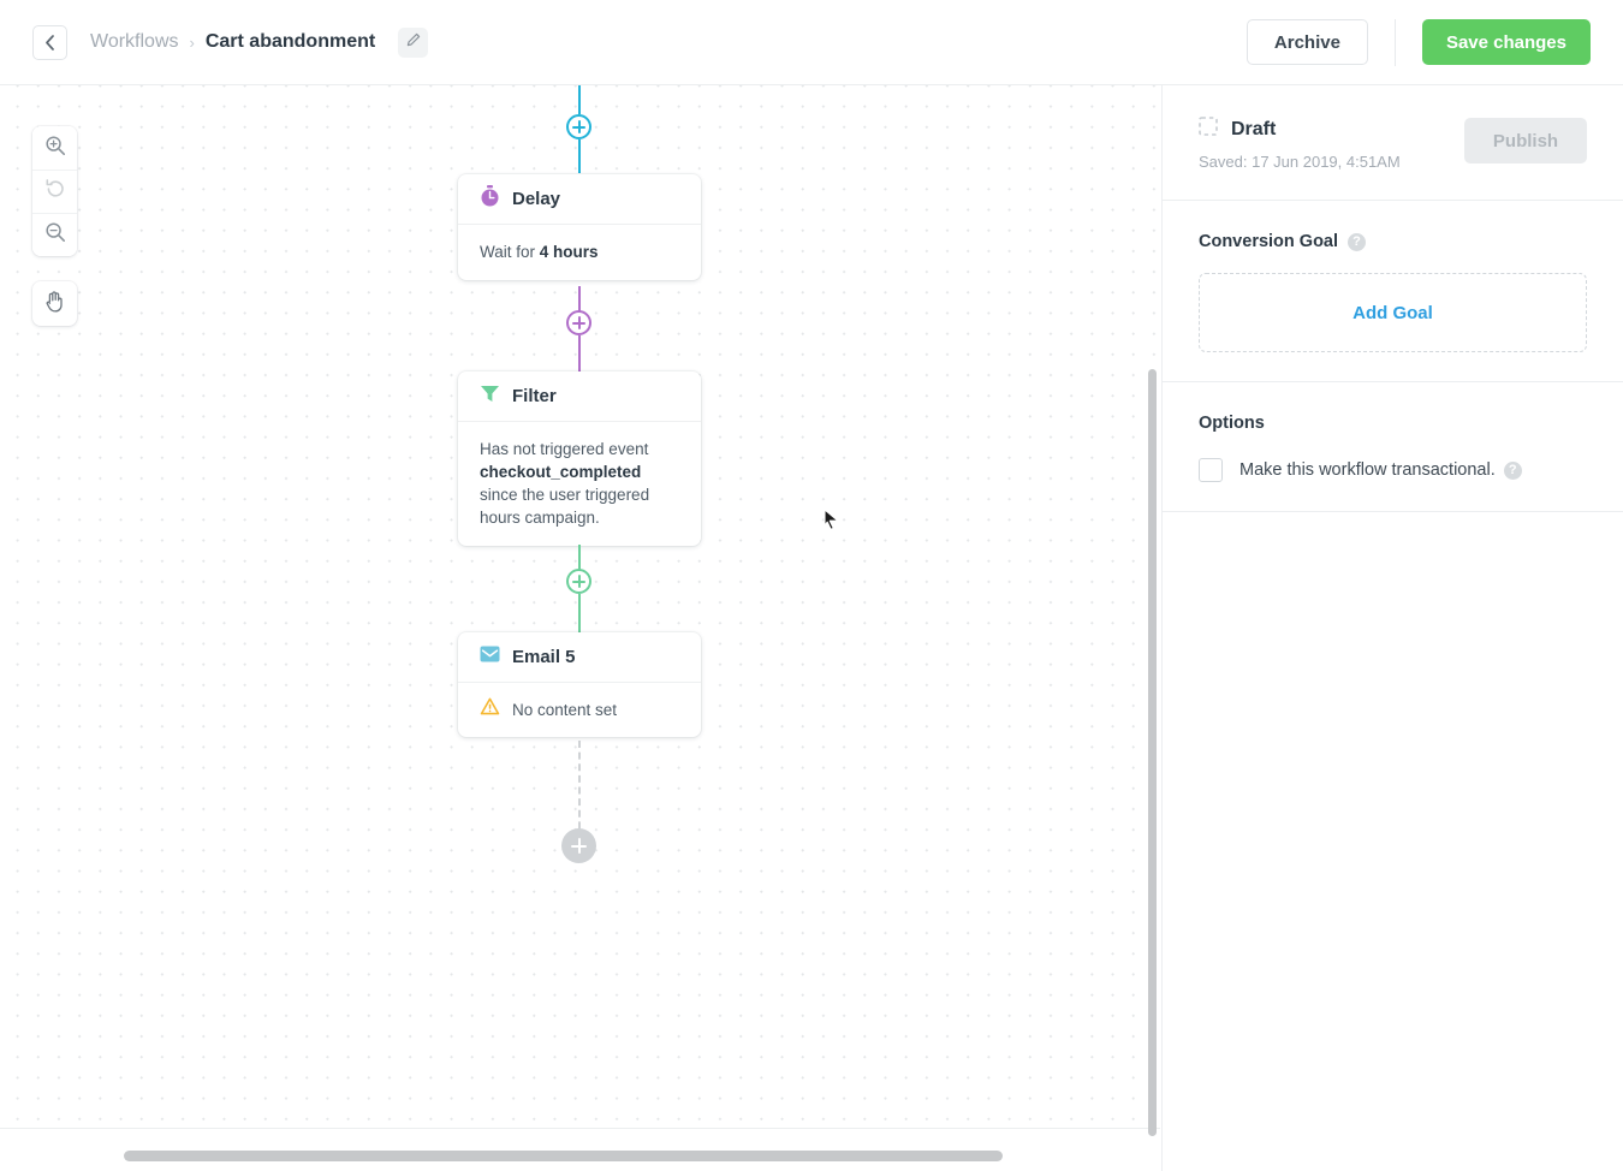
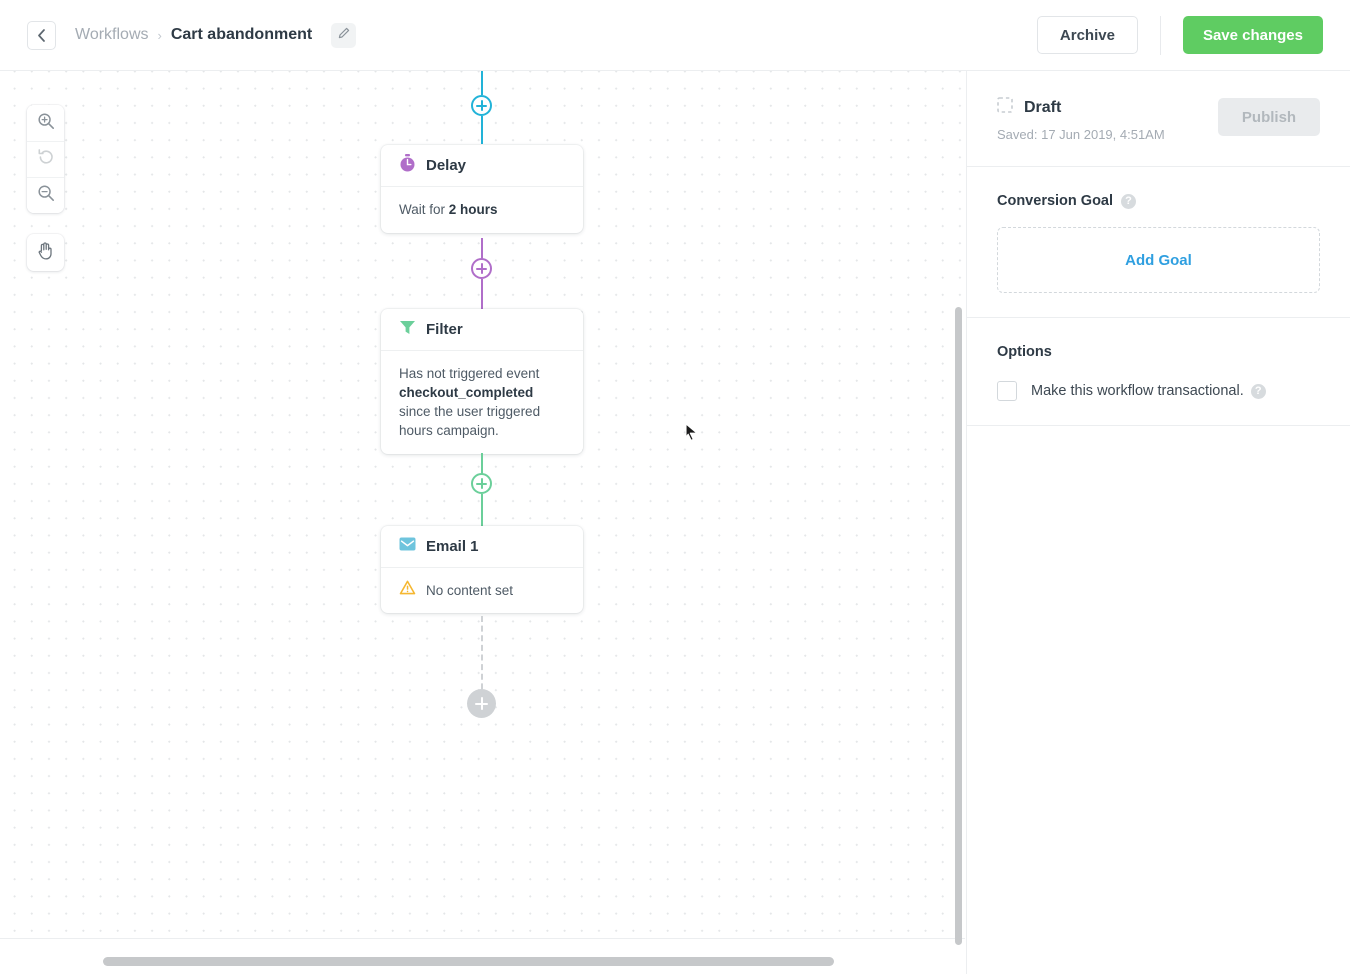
  Workflows
  ›
  Cart abandonment
  Archive
  Save changes
  Delay
- Wait for 4 hours
+ Wait for 2 hours
  Filter
  Has not triggered event checkout_completed since the user triggered hours campaign.
- Email 5
+ Email 1
  No content set
  Draft
  Saved: 17 Jun 2019, 4:51AM
  Publish
  Conversion Goal
  ?
  Add Goal
  Options
  Make this workflow transactional.
  ?
